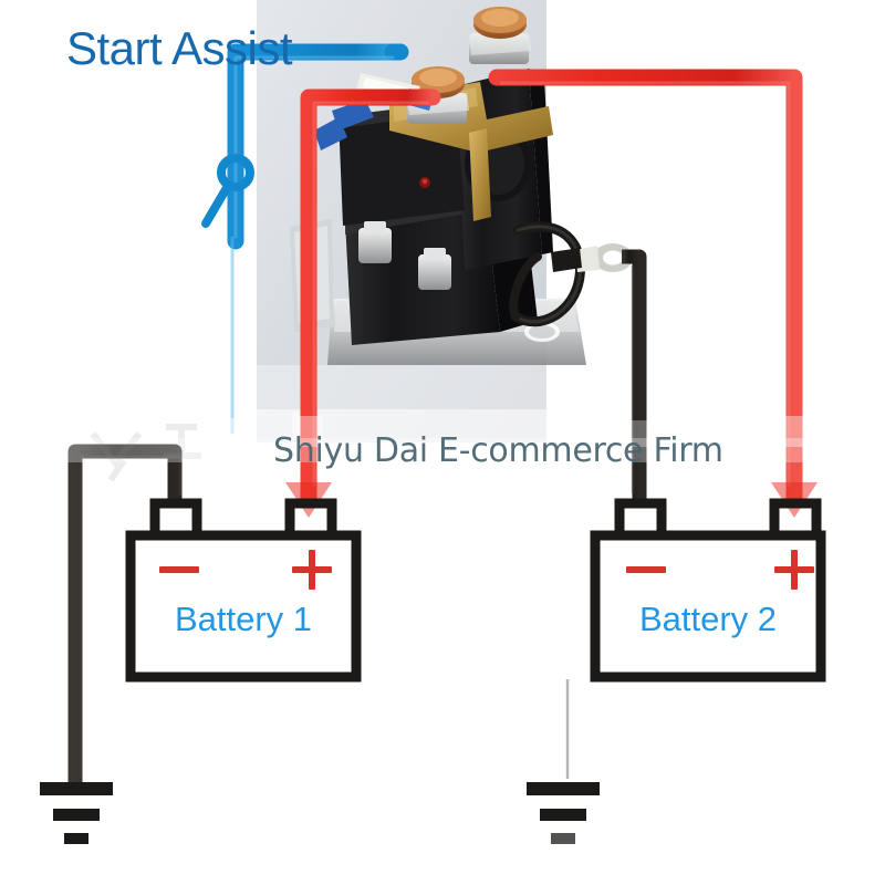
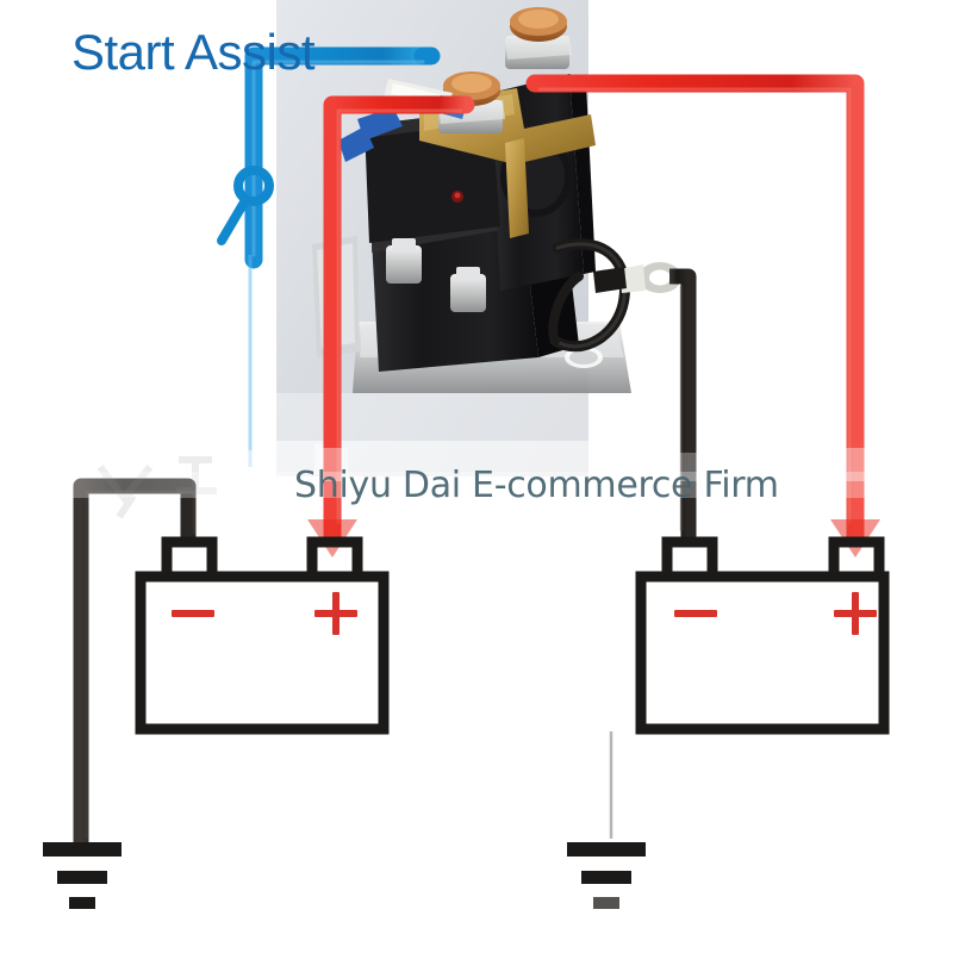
- Battery 1
- Battery 2
  Start Assist
  Shiyu Dai E-commerce Firm
